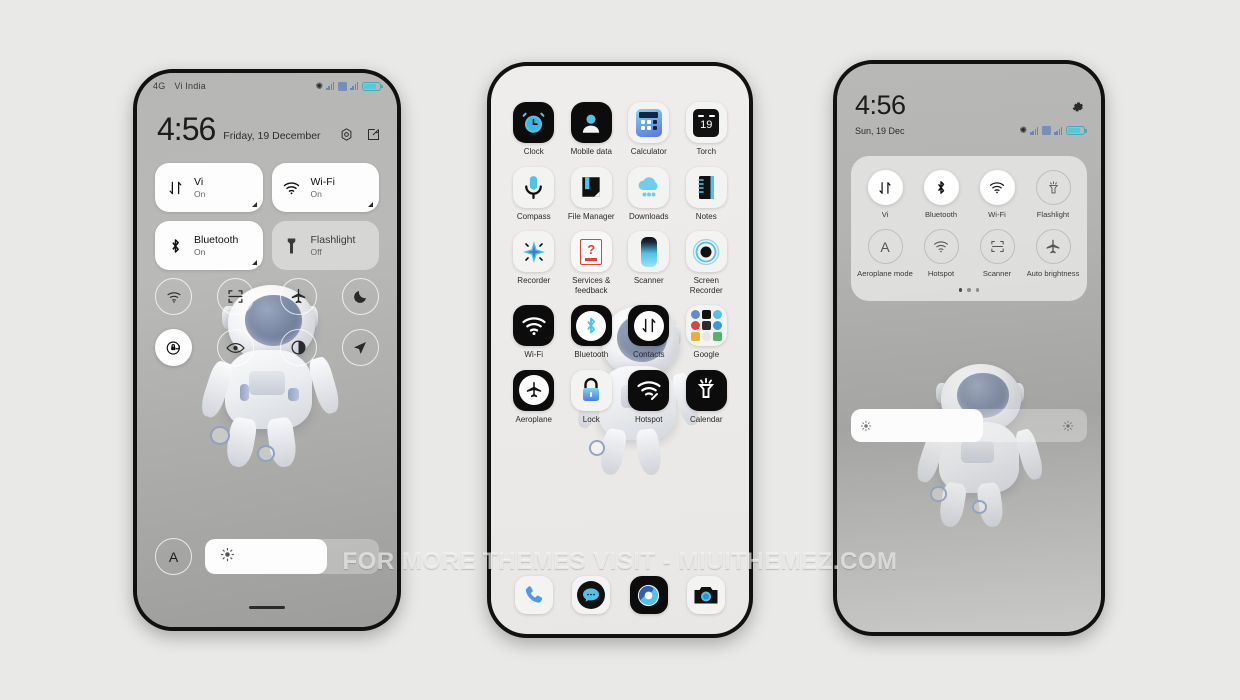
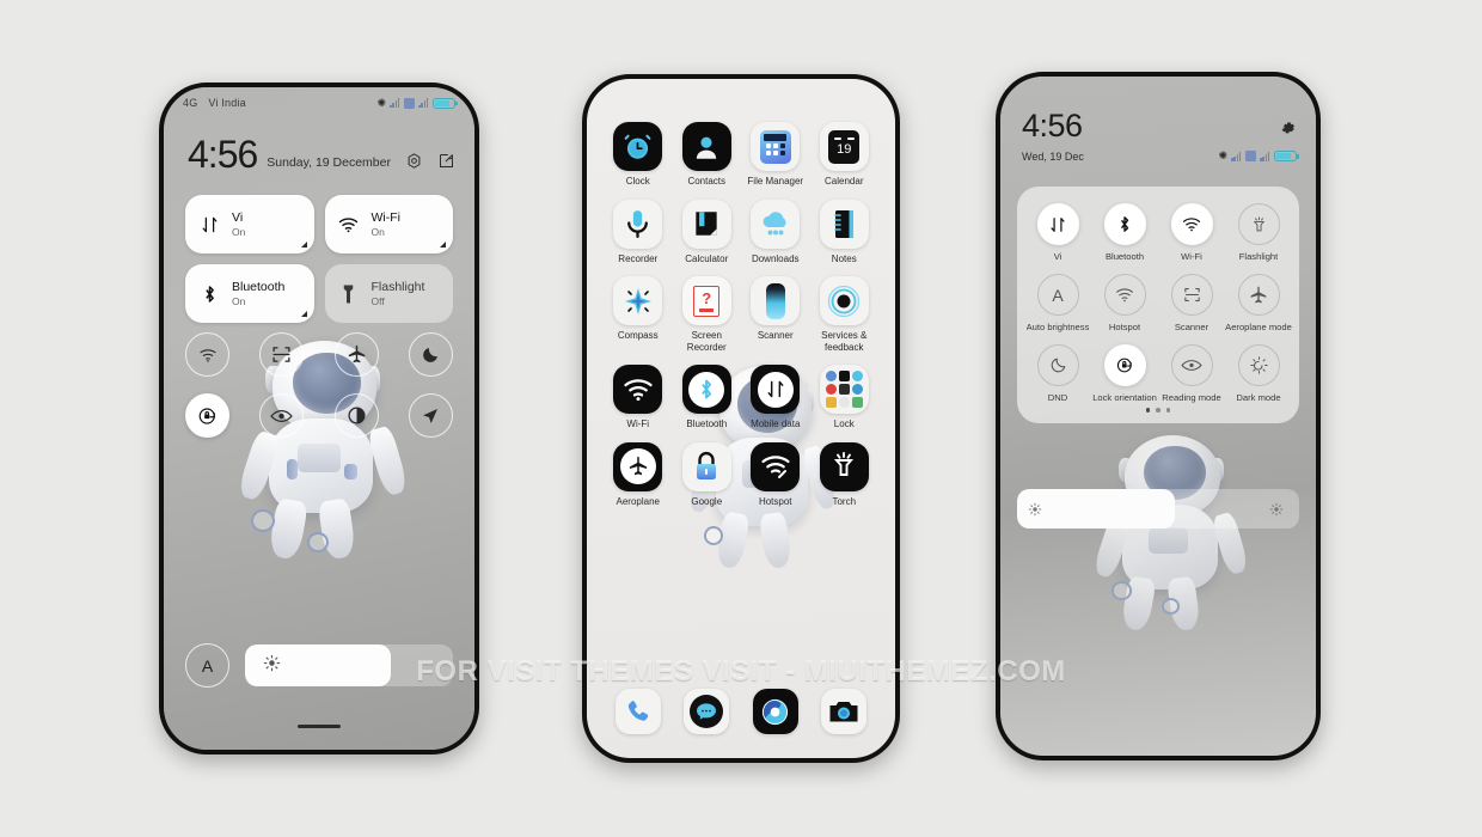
  4G
  Vi India
  ✺
  4:56
- Friday, 19 December
+ Sunday, 19 December
  Vi
  On
  Wi-Fi
  On
  Bluetooth
  On
  Flashlight
  Off
  A
  Clock
- Mobile data
+ Contacts
- Calculator
+ File Manager
  19
- Torch
+ Calendar
- Compass
+ Recorder
- File Manager
+ Calculator
  Downloads
  Notes
- Recorder
+ Compass
  ?
- Services & feedback
+ Screen Recorder
  Scanner
- Screen Recorder
+ Services & feedback
  Wi-Fi
  Bluetooth
- Contacts
+ Mobile data
- Google
+ Lock
  Aeroplane
- Lock
+ Google
  Hotspot
- Calendar
+ Torch
  4:56
- Sun, 19 Dec
+ Wed, 19 Dec
  ✺
  Vi
  Bluetooth
  Wi-Fi
  Flashlight
  A
- Aeroplane mode
+ Auto brightness
  Hotspot
  Scanner
- Auto brightness
+ Aeroplane mode
+ DND
+ Lock orientation
+ Reading mode
+ Dark mode
- FOR MORE THEMES VISIT - MIUITHEMEZ.COM
+ FOR VISIT THEMES VISIT - MIUITHEMEZ.COM
